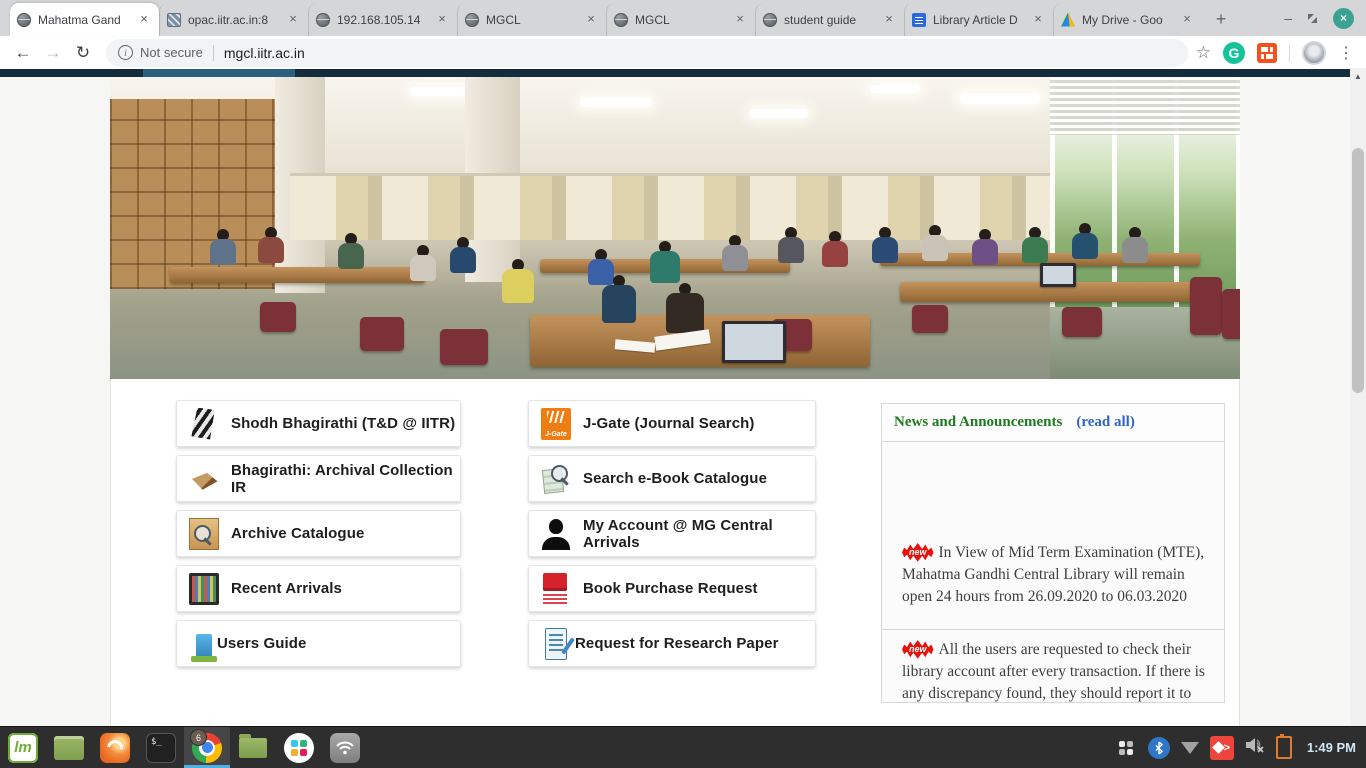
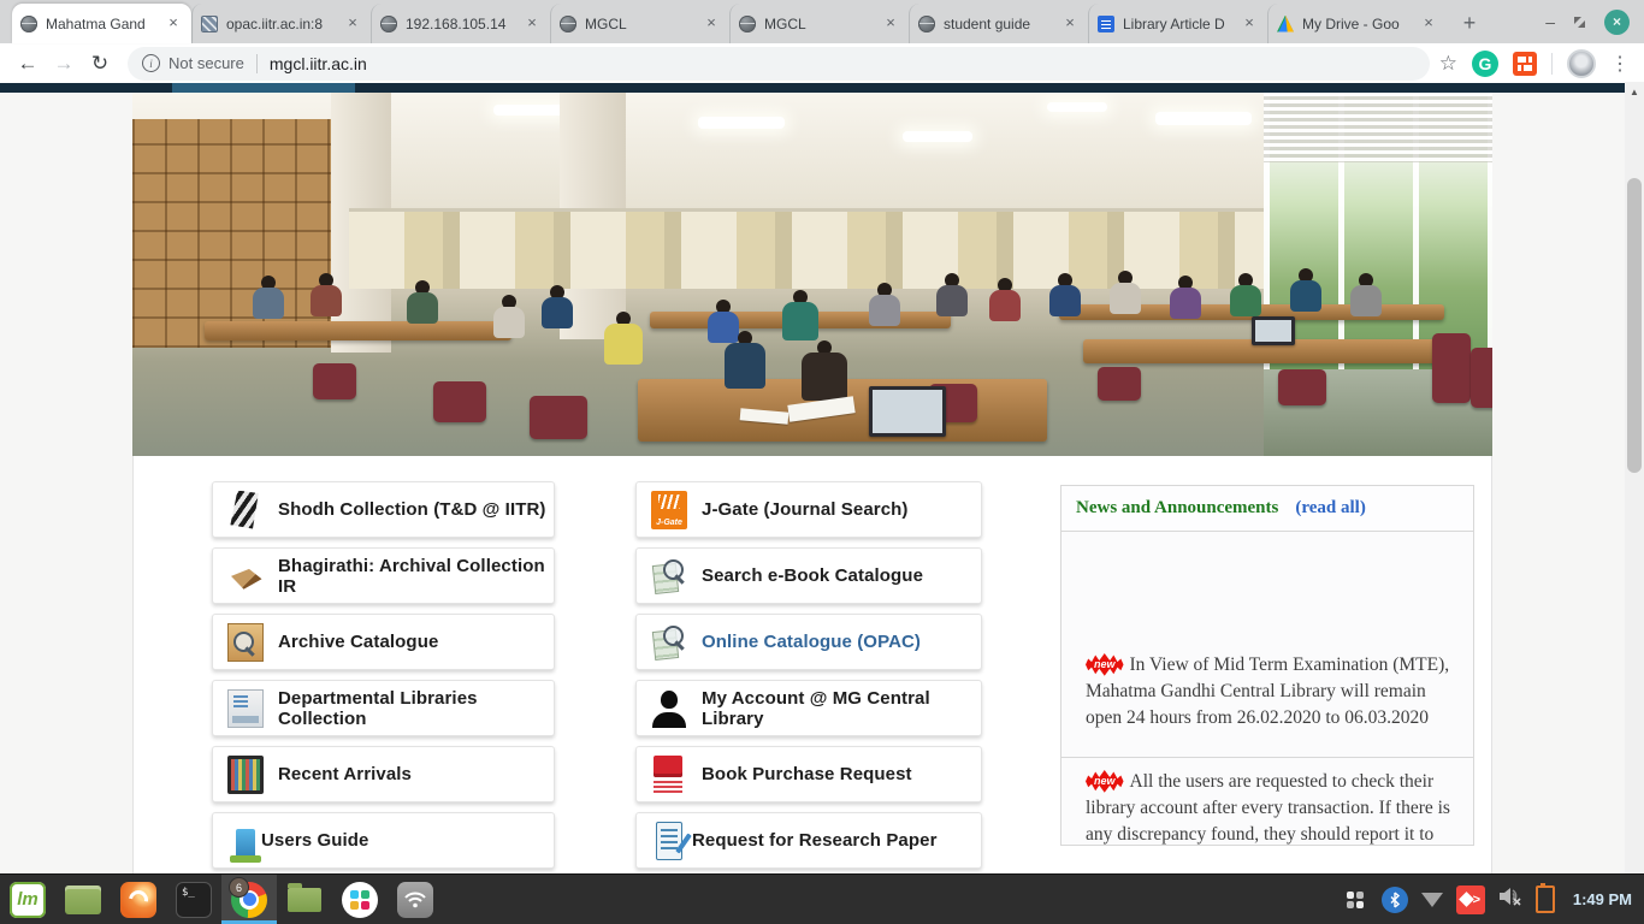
  Mahatma Gand
  ×
  opac.iitr.ac.in:8
  ×
  192.168.105.14
  ×
  MGCL
  ×
  MGCL
  ×
  student guide
  ×
  Library Article D
  ×
  My Drive - Goo
  ×
  +
  –
  ×
  ←
  →
  ↻
  i
  Not secure
  mgcl.iitr.ac.in
  ☆
  G
  ⋮
- Shodh Bhagirathi (T&D @ IITR)
+ Shodh Collection (T&D @ IITR)
  Bhagirathi: Archival Collection IR
  Archive Catalogue
+ Departmental Libraries Collection
  Recent Arrivals
  Users Guide
  J-Gate (Journal Search)
  Search e-Book Catalogue
+ Online Catalogue (OPAC)
- My Account @ MG Central Arrivals
+ My Account @ MG Central Library
  Book Purchase Request
  Request for Research Paper
  News and Announcements
  (read all)
- new In View of Mid Term Examination (MTE), Mahatma Gandhi Central Library will remain open 24 hours from 26.09.2020 to 06.03.2020
+ new In View of Mid Term Examination (MTE), Mahatma Gandhi Central Library will remain open 24 hours from 26.02.2020 to 06.03.2020
  new All the users are requested to check their library account after every transaction. If there is any discrepancy found, they should report it to
  ▲
  lm
  $_
  6
  >
  1:49 PM
